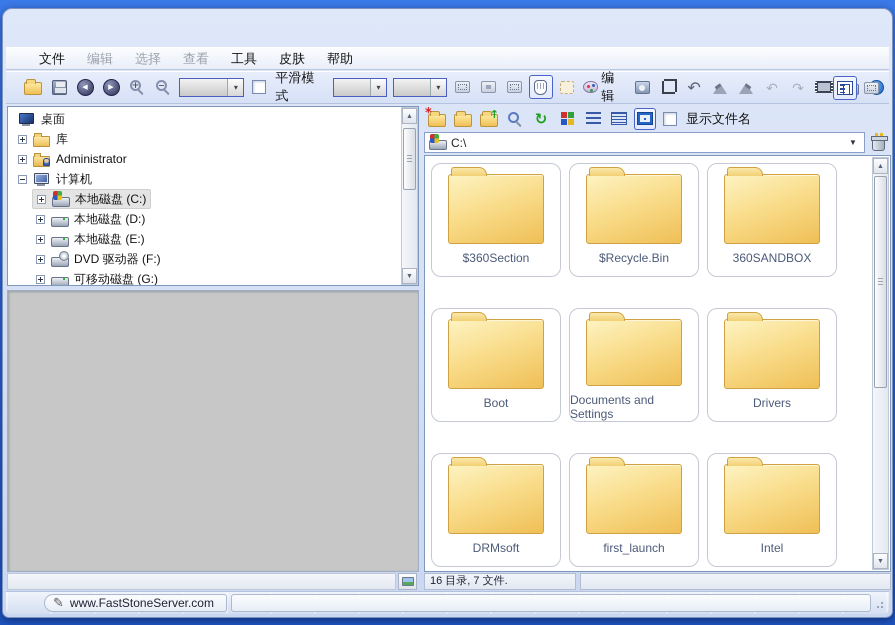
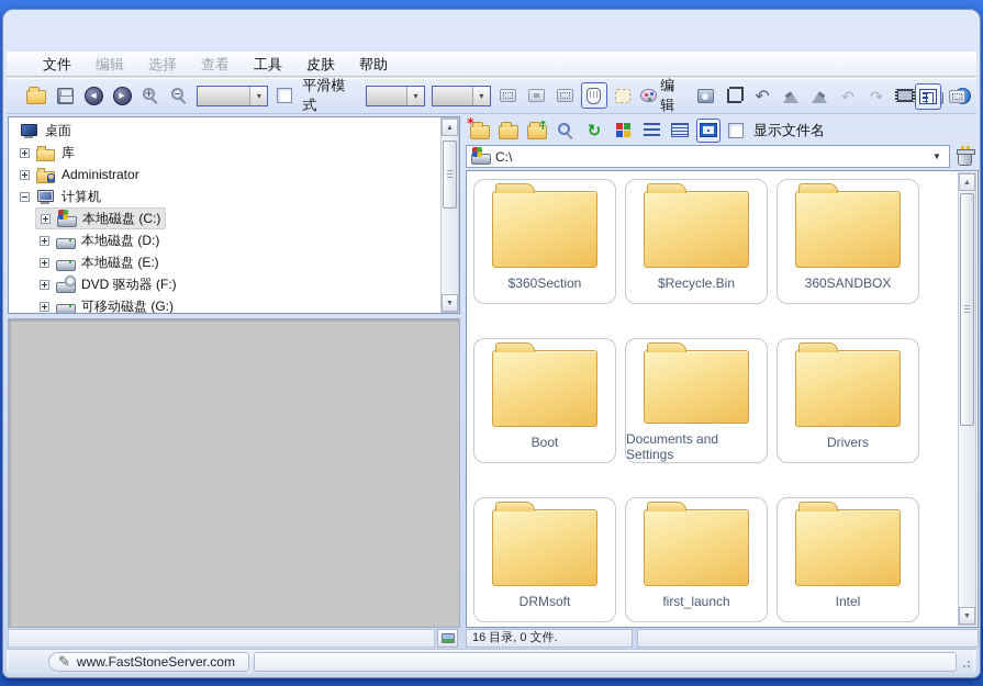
  文件
  编辑
  选择
  查看
  工具
  皮肤
  帮助
  ▾
  平滑模式
  ▾
  ▾
  编辑
  桌面
  库
  Administrator
  计算机
  本地磁盘 (C:)
  本地磁盘 (D:)
  本地磁盘 (E:)
  DVD 驱动器 (F:)
  可移动磁盘 (G:)
  显示文件名
  C:\
  ▼
  $360Section
  $Recycle.Bin
  360SANDBOX
  Boot
  Documents and Settings
  Drivers
  DRMsoft
  first_launch
  Intel
- 16 目录, 7 文件.
+ 16 目录, 0 文件.
  ✎
  www.FastStoneServer.com
